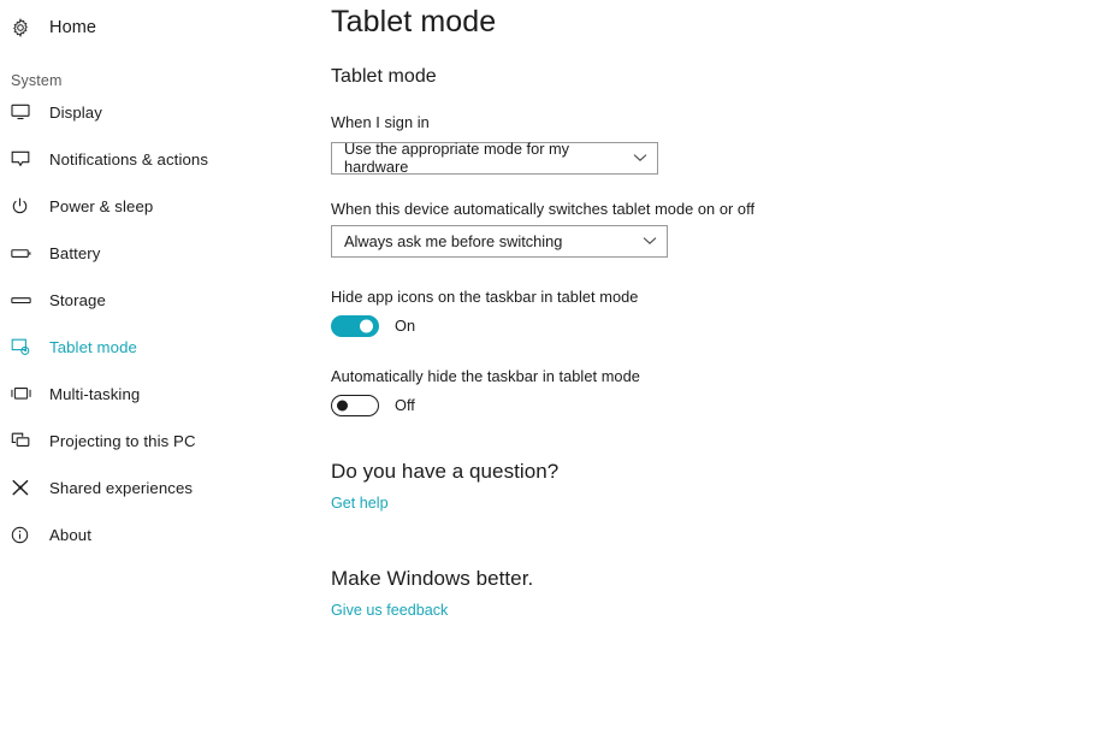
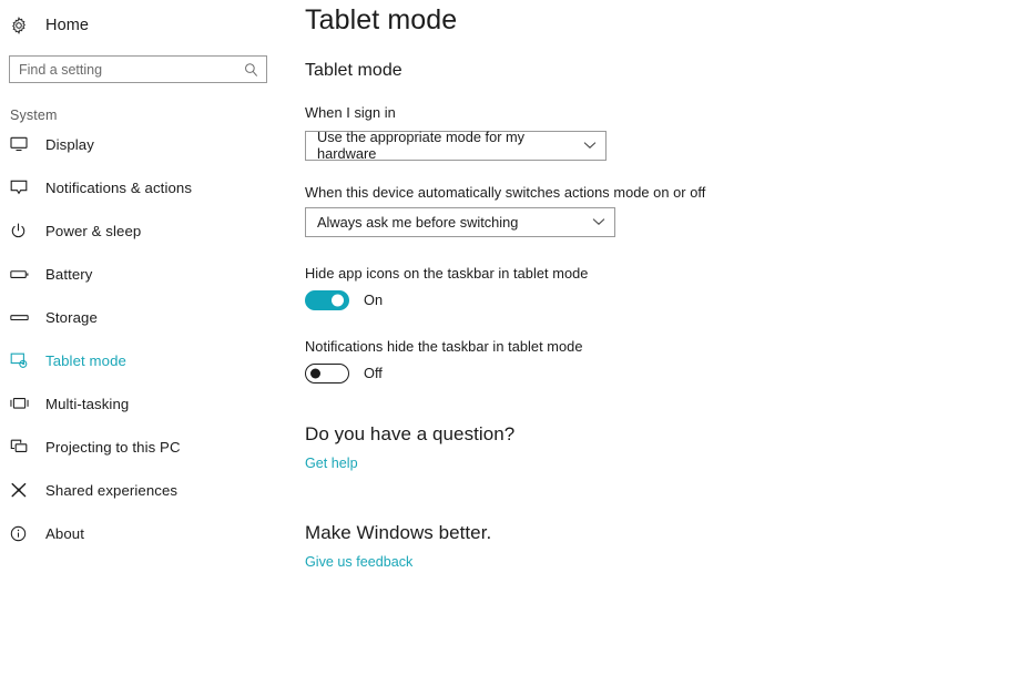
  Home
+ Find a setting
  System
  Display
  Notifications & actions
  Power & sleep
  Battery
  Storage
  Tablet mode
  Multi-tasking
  Projecting to this PC
  Shared experiences
  About
  Tablet mode
  Tablet mode
  When I sign in
  Use the appropriate mode for my hardware
- When this device automatically switches tablet mode on or off
+ When this device automatically switches actions mode on or off
  Always ask me before switching
  Hide app icons on the taskbar in tablet mode
  On
- Automatically hide the taskbar in tablet mode
+ Notifications hide the taskbar in tablet mode
  Off
  Do you have a question?
  Get help
  Make Windows better.
  Give us feedback
